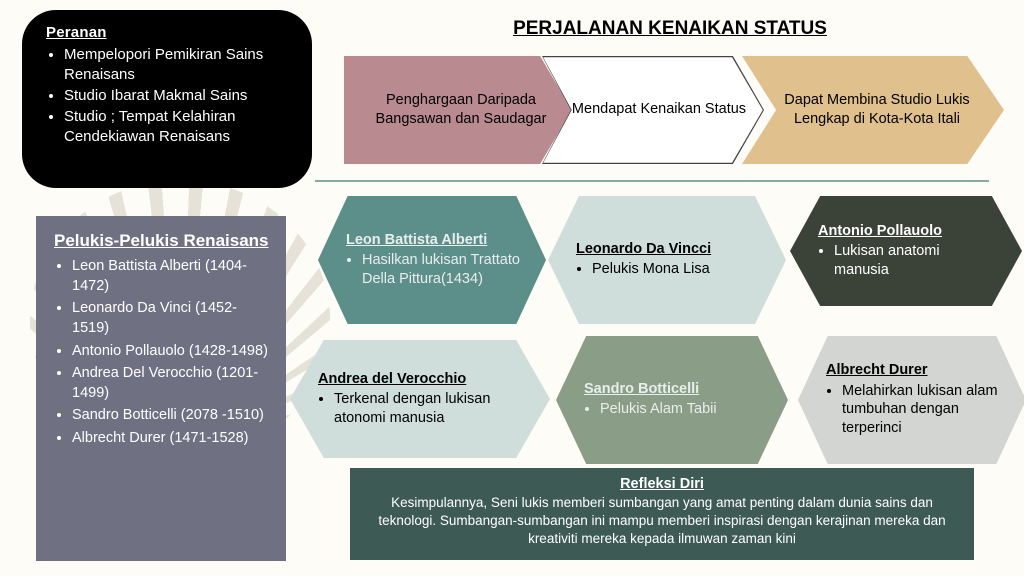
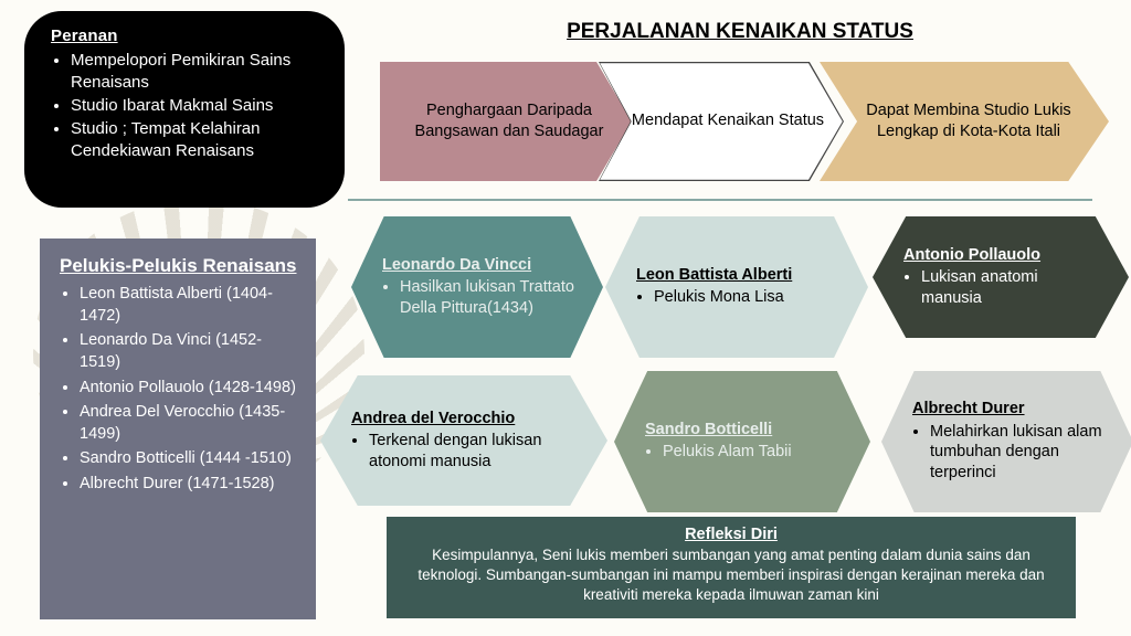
  Peranan
  Mempelopori Pemikiran Sains Renaisans
  Studio Ibarat Makmal Sains
  Studio ; Tempat Kelahiran Cendekiawan Renaisans
  PERJALANAN KENAIKAN STATUS
  Penghargaan Daripada Bangsawan dan Saudagar
  Mendapat Kenaikan Status
  Dapat Membina Studio Lukis Lengkap di Kota-Kota Itali
  Pelukis-Pelukis Renaisans
  Leon Battista Alberti (1404-1472)
  Leonardo Da Vinci (1452-1519)
  Antonio Pollauolo (1428-1498)
- Andrea Del Verocchio (1201-1499)
+ Andrea Del Verocchio (1435-1499)
- Sandro Botticelli (2078 -1510)
+ Sandro Botticelli (1444 -1510)
  Albrecht Durer (1471-1528)
- Leon Battista Alberti
+ Leonardo Da Vincci
  Hasilkan lukisan Trattato Della Pittura(1434)
- Leonardo Da Vincci
+ Leon Battista Alberti
  Pelukis Mona Lisa
  Antonio Pollauolo
  Lukisan anatomi manusia
  Andrea del Verocchio
  Terkenal dengan lukisan atonomi manusia
  Sandro Botticelli
  Pelukis Alam Tabii
  Albrecht Durer
  Melahirkan lukisan alam tumbuhan dengan terperinci
  Refleksi Diri
  Kesimpulannya, Seni lukis memberi sumbangan yang amat penting dalam dunia sains dan teknologi. Sumbangan-sumbangan ini mampu memberi inspirasi dengan kerajinan mereka dan kreativiti mereka kepada ilmuwan zaman kini
